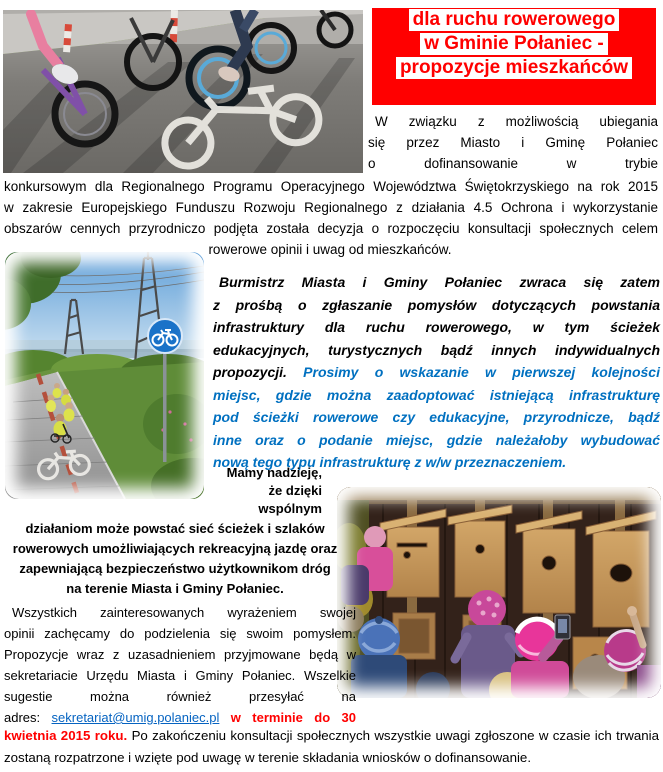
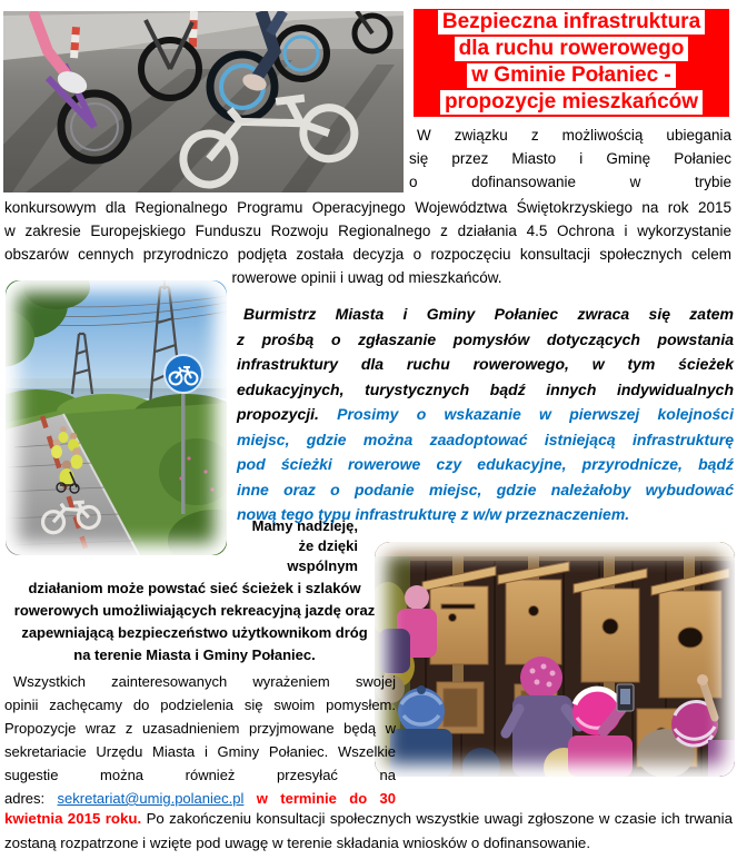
+ Bezpieczna infrastruktura
  dla ruchu rowerowego
  w Gminie Połaniec -
  propozycje mieszkańców
  W związku z możliwością ubiegania
  się przez Miasto i Gminę Połaniec
  o dofinansowanie w trybie
  konkursowym dla Regionalnego Programu Operacyjnego Województwa Świętokrzyskiego na rok 2015
  w zakresie Europejskiego Funduszu Rozwoju Regionalnego z działania 4.5 Ochrona i wykorzystanie
  obszarów cennych przyrodniczo podjęta została decyzja o rozpoczęciu konsultacji społecznych celem
  rowerowe opinii i uwag od mieszkańców.
  Burmistrz Miasta i Gminy Połaniec zwraca się zatem
  z prośbą o zgłaszanie pomysłów dotyczących powstania
  infrastruktury dla ruchu rowerowego, w tym ścieżek
  edukacyjnych, turystycznych bądź innych indywidualnych
  propozycji. Prosimy o wskazanie w pierwszej kolejności
  miejsc, gdzie można zaadoptować istniejącą infrastrukturę
  pod ścieżki rowerowe czy edukacyjne, przyrodnicze, bądź
  inne oraz o podanie miejsc, gdzie należałoby wybudować
  nową tego typu infrastrukturę z w/w przeznaczeniem.
  Mamy nadzieję,
  że dzięki
  wspólnym
  działaniom może powstać sieć ścieżek i szlaków
  rowerowych umożliwiających rekreacyjną jazdę oraz
  zapewniającą bezpieczeństwo użytkownikom dróg
  na terenie Miasta i Gminy Połaniec.
  Wszystkich zainteresowanych wyrażeniem swojej
  opinii zachęcamy do podzielenia się swoim pomysłem.
  Propozycje wraz z uzasadnieniem przyjmowane będą w
  sekretariacie Urzędu Miasta i Gminy Połaniec. Wszelkie
  sugestie można również przesyłać na
  adres: sekretariat@umig.polaniec.pl w terminie do 30
  kwietnia 2015 roku. Po zakończeniu konsultacji społecznych wszystkie uwagi zgłoszone w czasie ich trwania zostaną rozpatrzone i wzięte pod uwagę w terenie składania wniosków o dofinansowanie.
